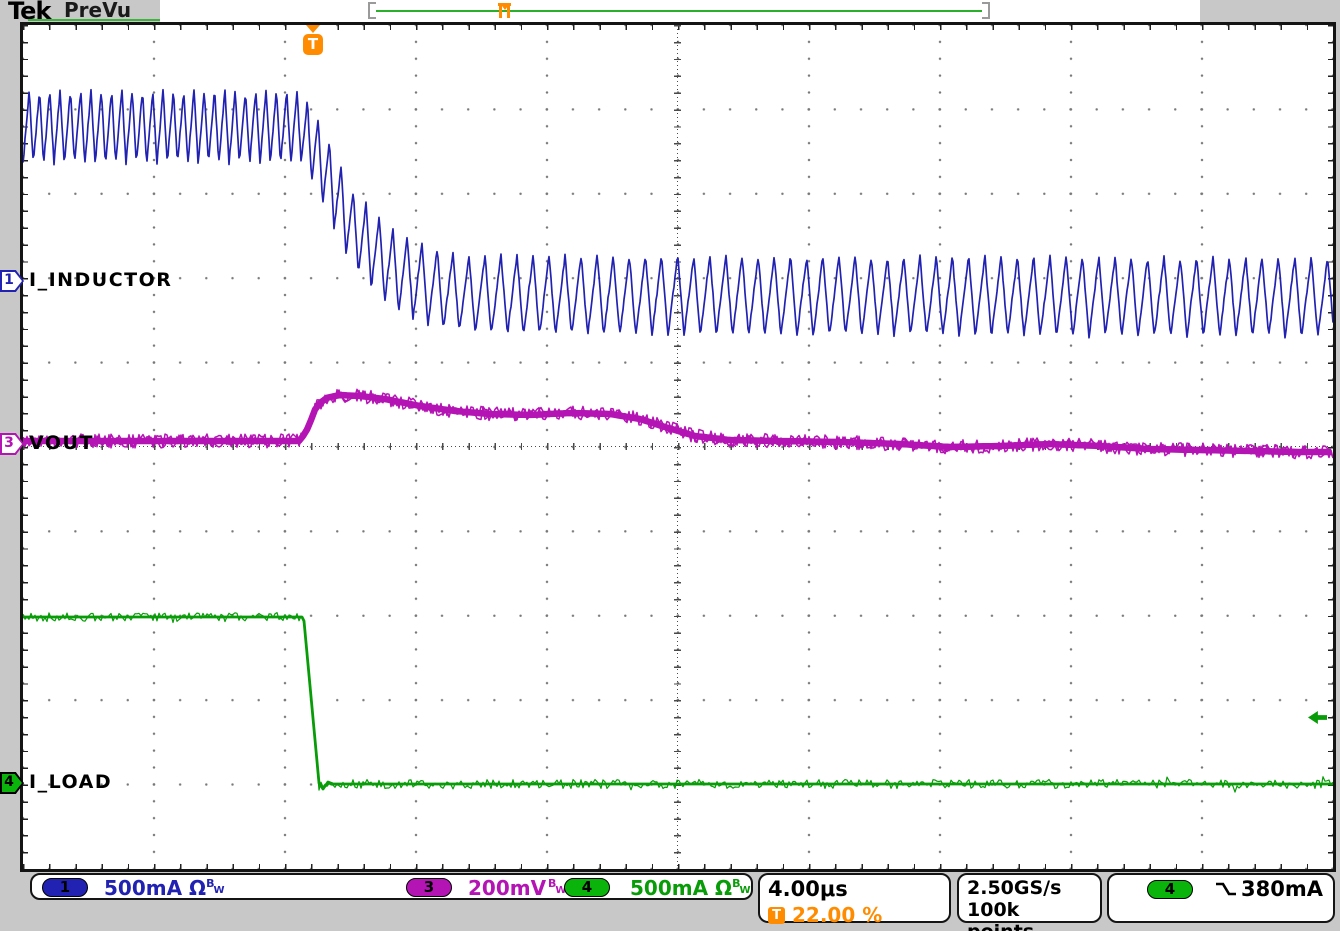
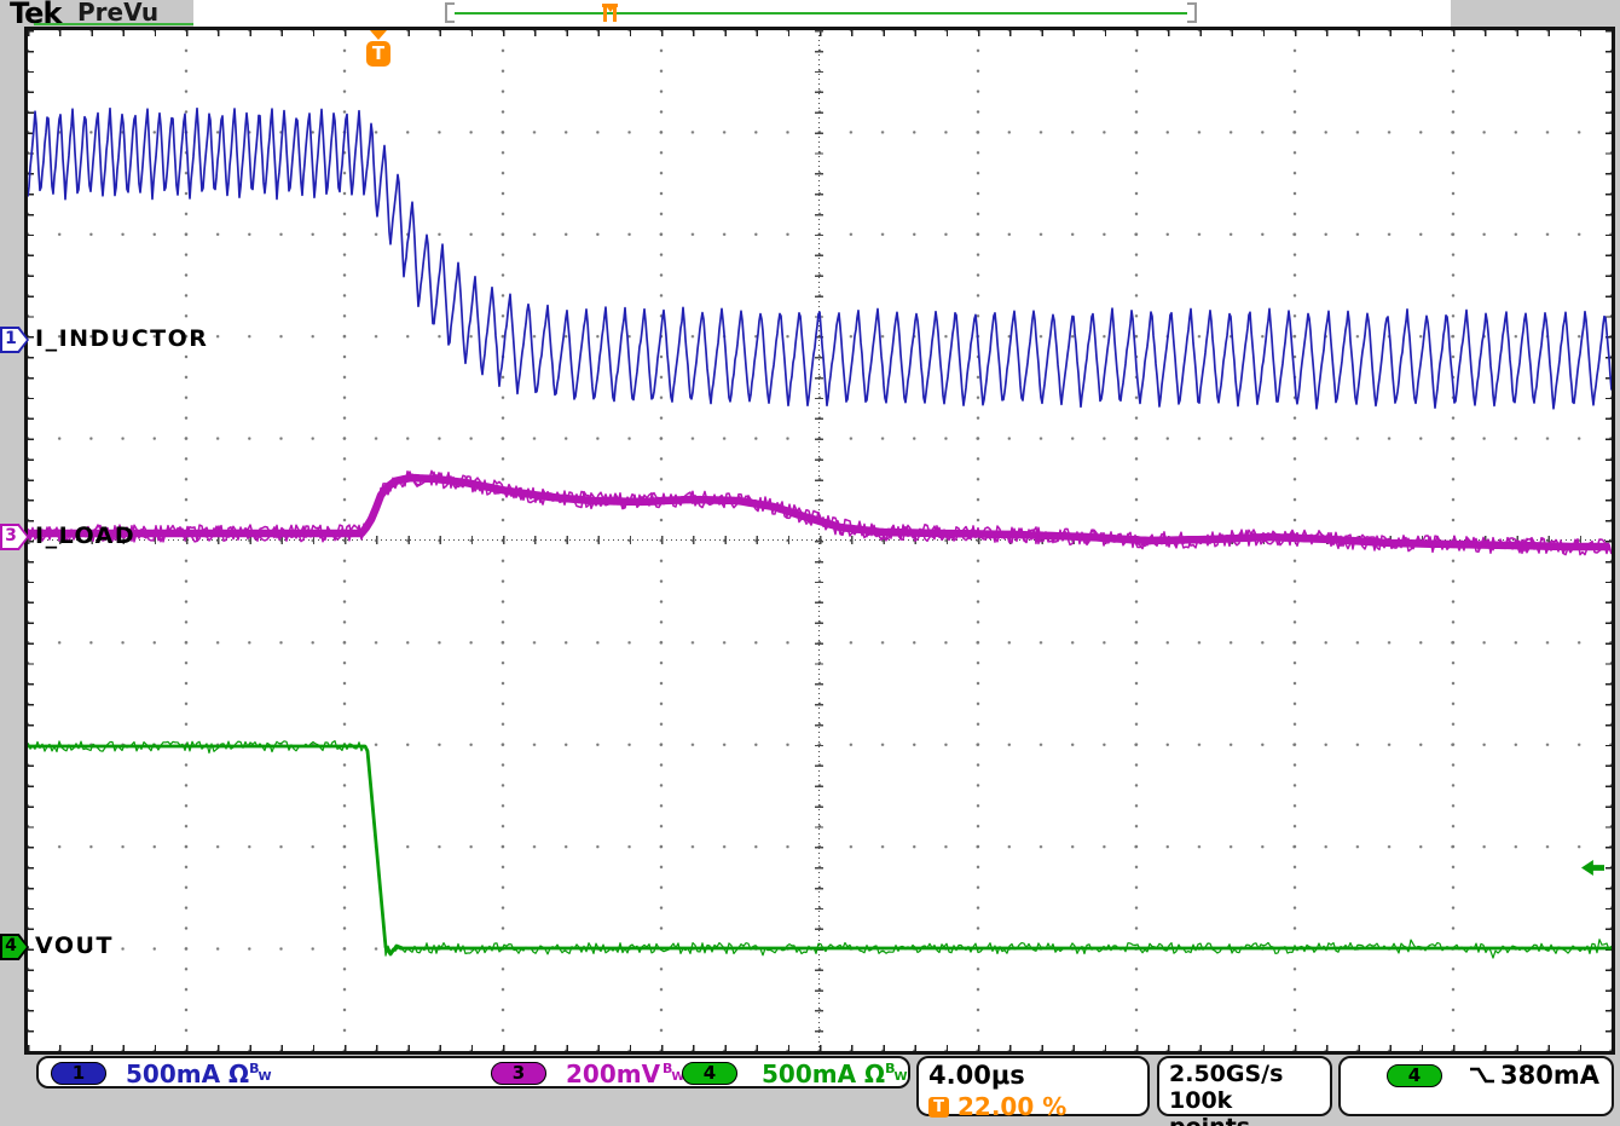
  Tek
  PreVu
  T
  1
  I_INDUCTOR
  3
- VOUT
+ I_LOAD
  4
- I_LOAD
+ VOUT
  1
  500mA ΩBW
  3
  200mV
  BW
  4
  500mA ΩBW
  4.00μs
  T
  22.00 %
  2.50GS/s
  4
  380mA
